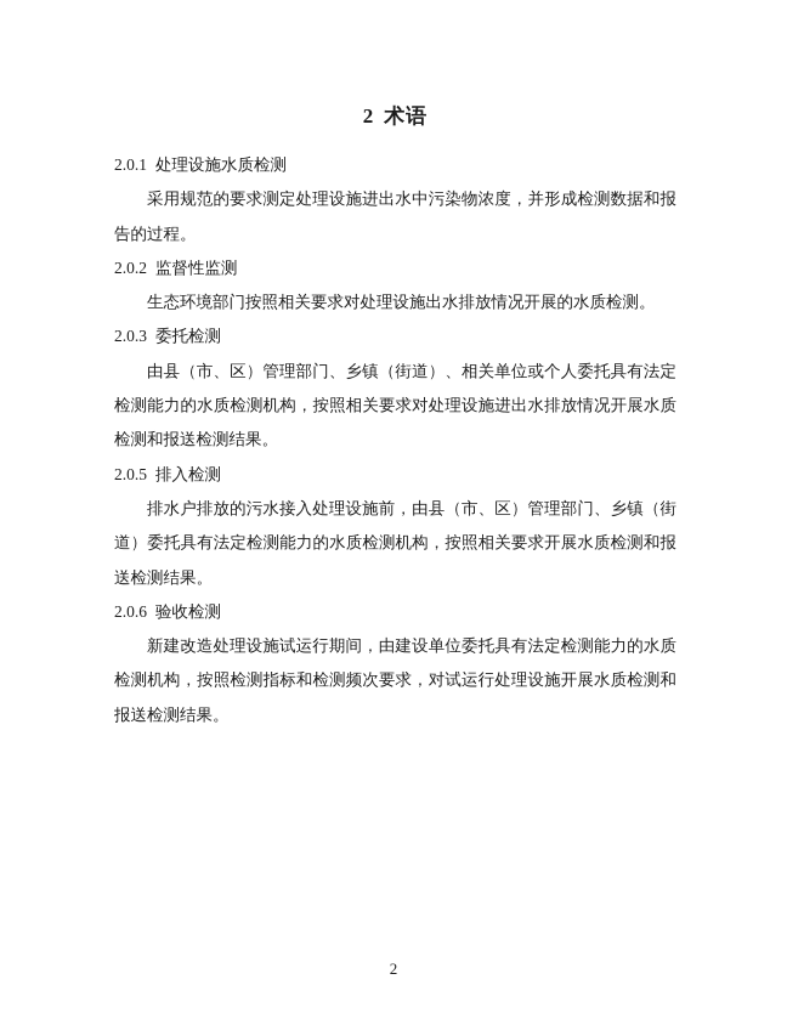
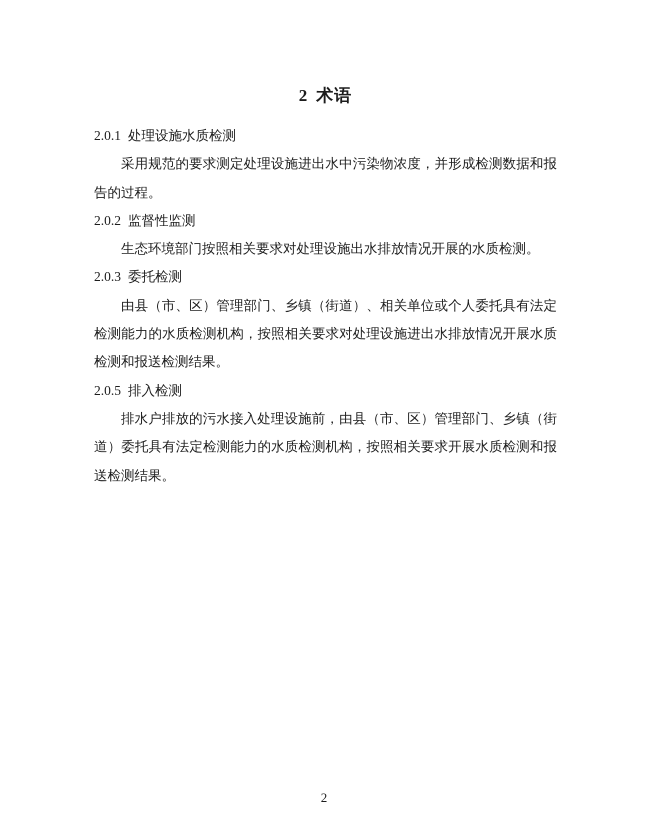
  2 术语
  2.0.1 处理设施水质检测
  采用规范的要求测定处理设施进出水中污染物浓度，并形成检测数据和报告的过程。
  2.0.2 监督性监测
  生态环境部门按照相关要求对处理设施出水排放情况开展的水质检测。
  2.0.3 委托检测
  由县（市、区）管理部门、乡镇（街道）、相关单位或个人委托具有法定检测能力的水质检测机构，按照相关要求对处理设施进出水排放情况开展水质检测和报送检测结果。
  2.0.5 排入检测
  排水户排放的污水接入处理设施前，由县（市、区）管理部门、乡镇（街道）委托具有法定检测能力的水质检测机构，按照相关要求开展水质检测和报送检测结果。
- 2.0.6 验收检测
- 新建改造处理设施试运行期间，由建设单位委托具有法定检测能力的水质检测机构，按照检测指标和检测频次要求，对试运行处理设施开展水质检测和报送检测结果。
  2
